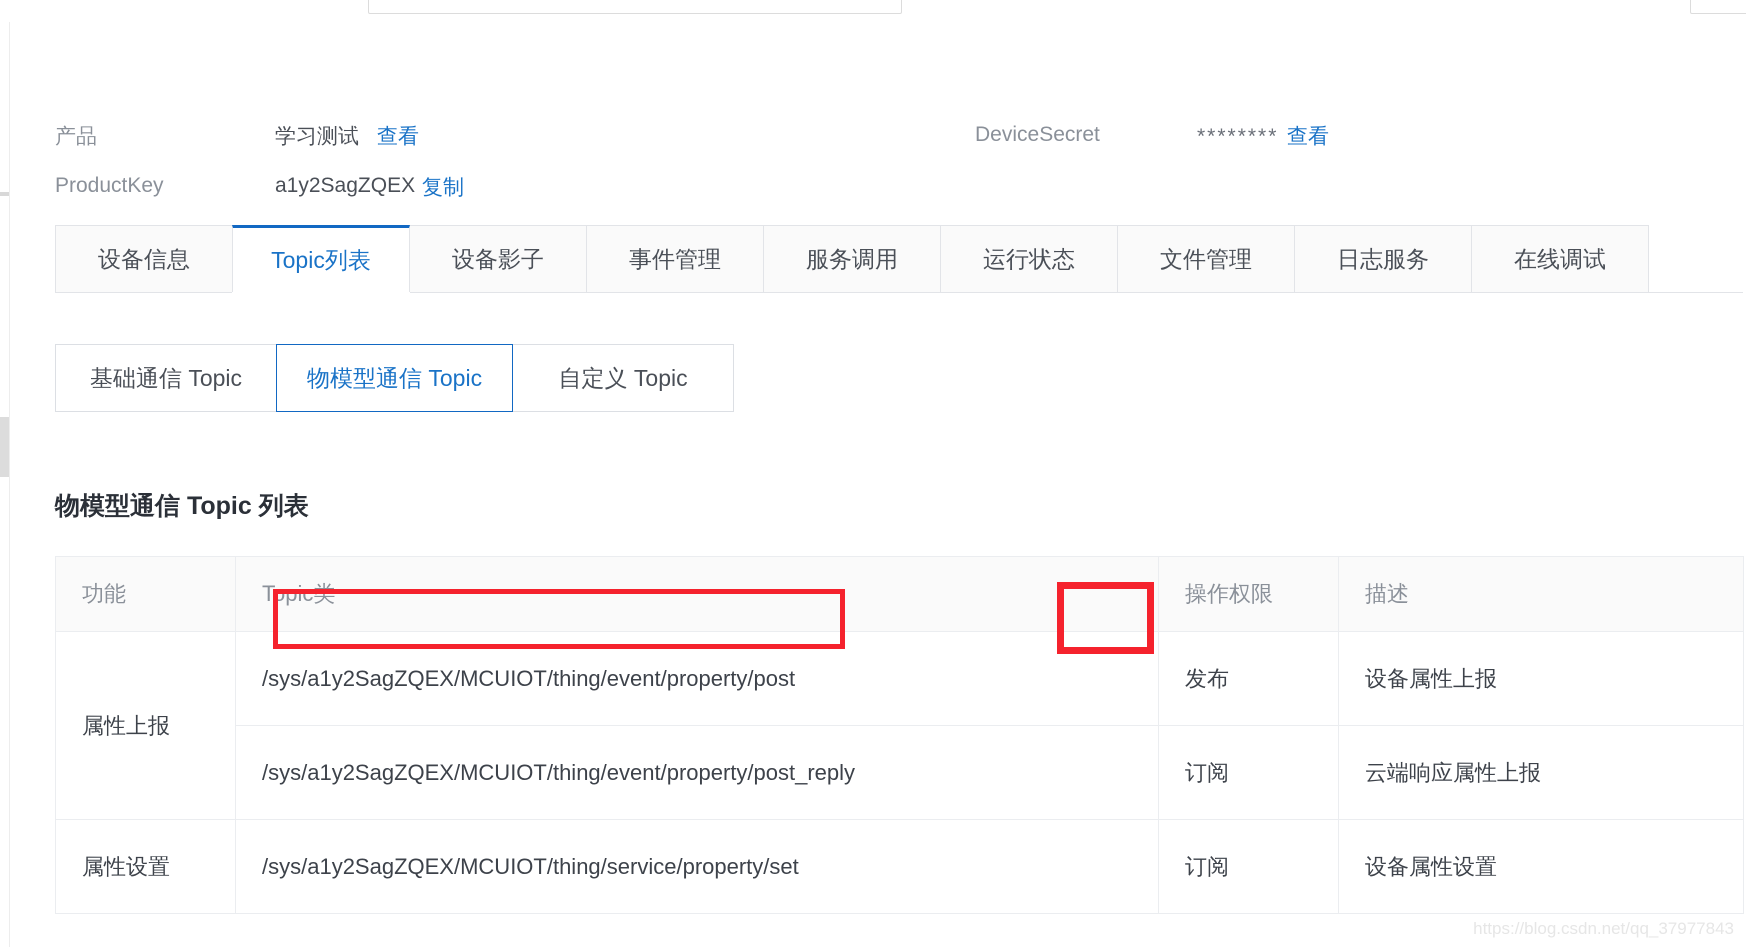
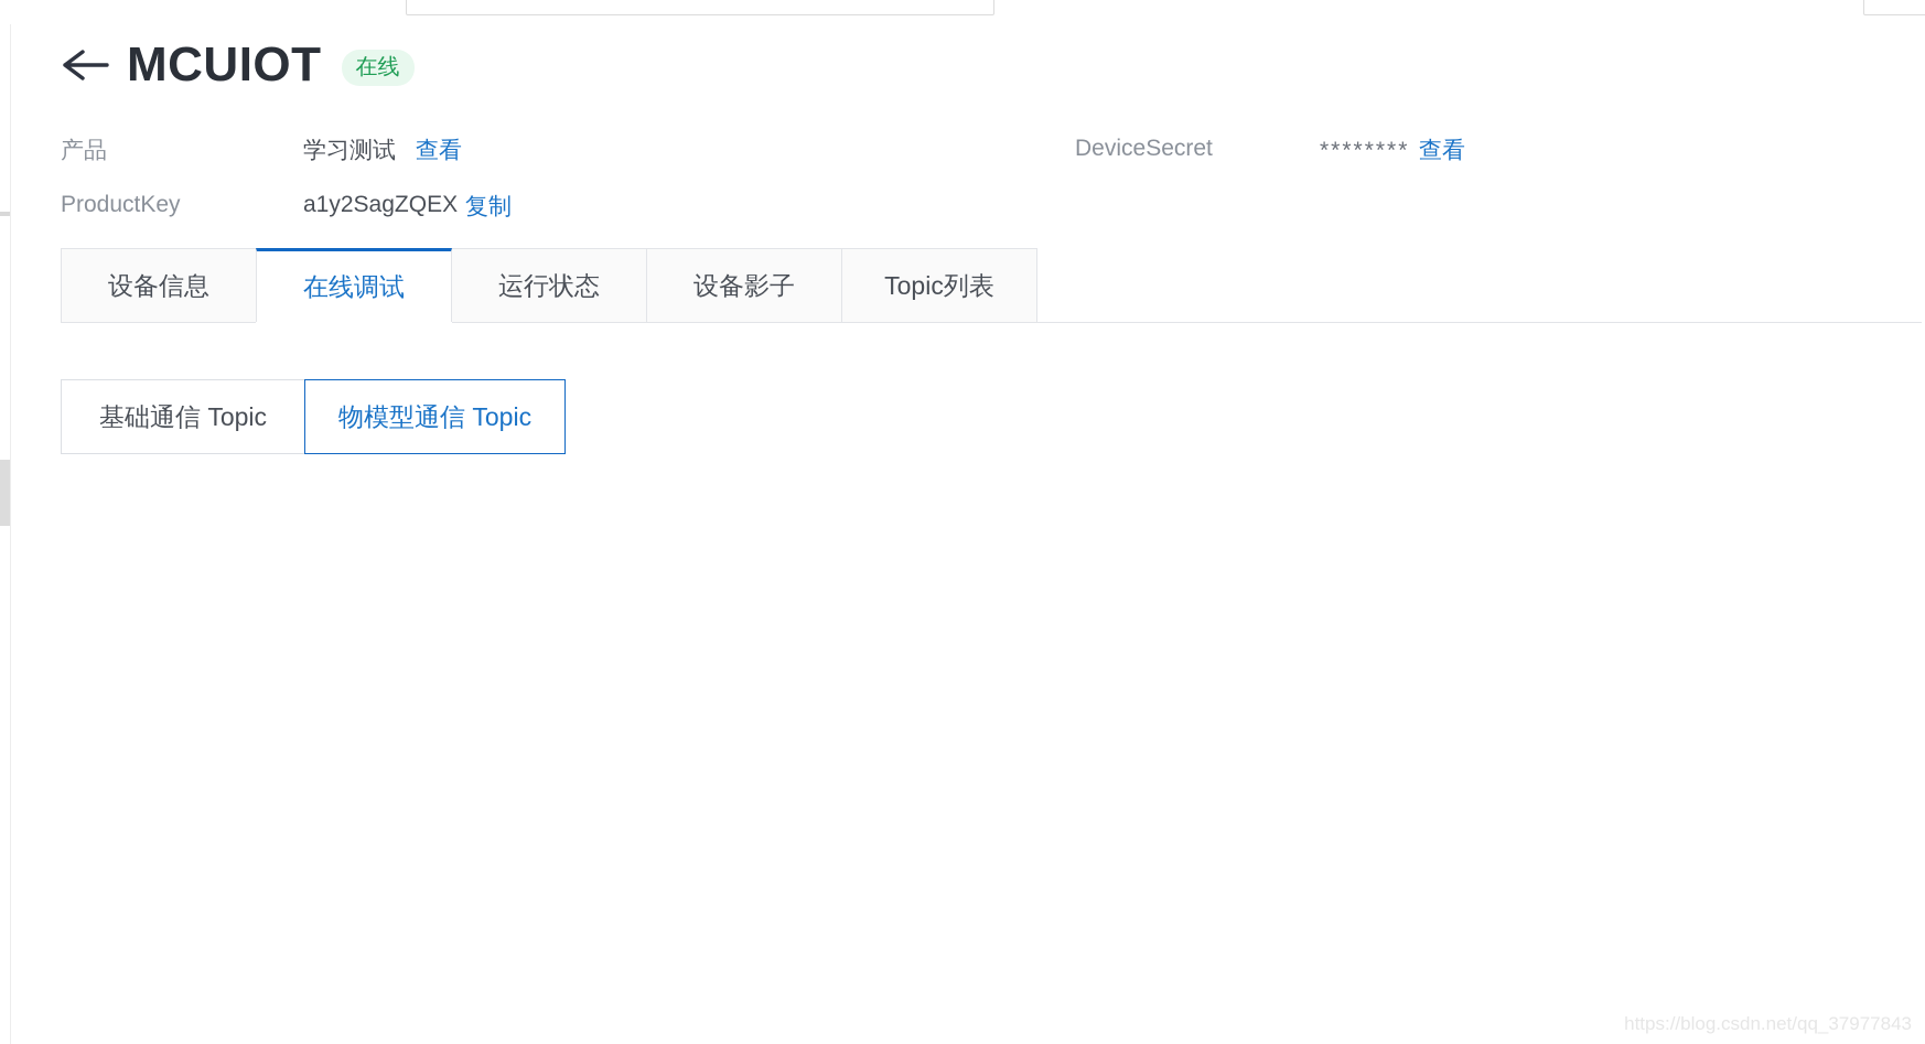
+ MCUIOT
+ 在线
  产品
  学习测试
  查看
  DeviceSecret
  ********
  查看
  ProductKey
  a1y2SagZQEX
  复制
  设备信息
- Topic列表
+ 在线调试
- 设备影子
+ 运行状态
- 事件管理
- 服务调用
- 运行状态
+ 设备影子
- 文件管理
- 日志服务
- 在线调试
+ Topic列表
  基础通信 Topic
  物模型通信 Topic
- 自定义 Topic
- 物模型通信 Topic 列表
- 功能	Topic类	操作权限	描述
- 属性上报	/sys/a1y2SagZQEX/MCUIOT/thing/event/property/post	发布	设备属性上报
- /sys/a1y2SagZQEX/MCUIOT/thing/event/property/post_reply	订阅	云端响应属性上报
- 属性设置	/sys/a1y2SagZQEX/MCUIOT/thing/service/property/set	订阅	设备属性设置
  https://blog.csdn.net/qq_37977843
